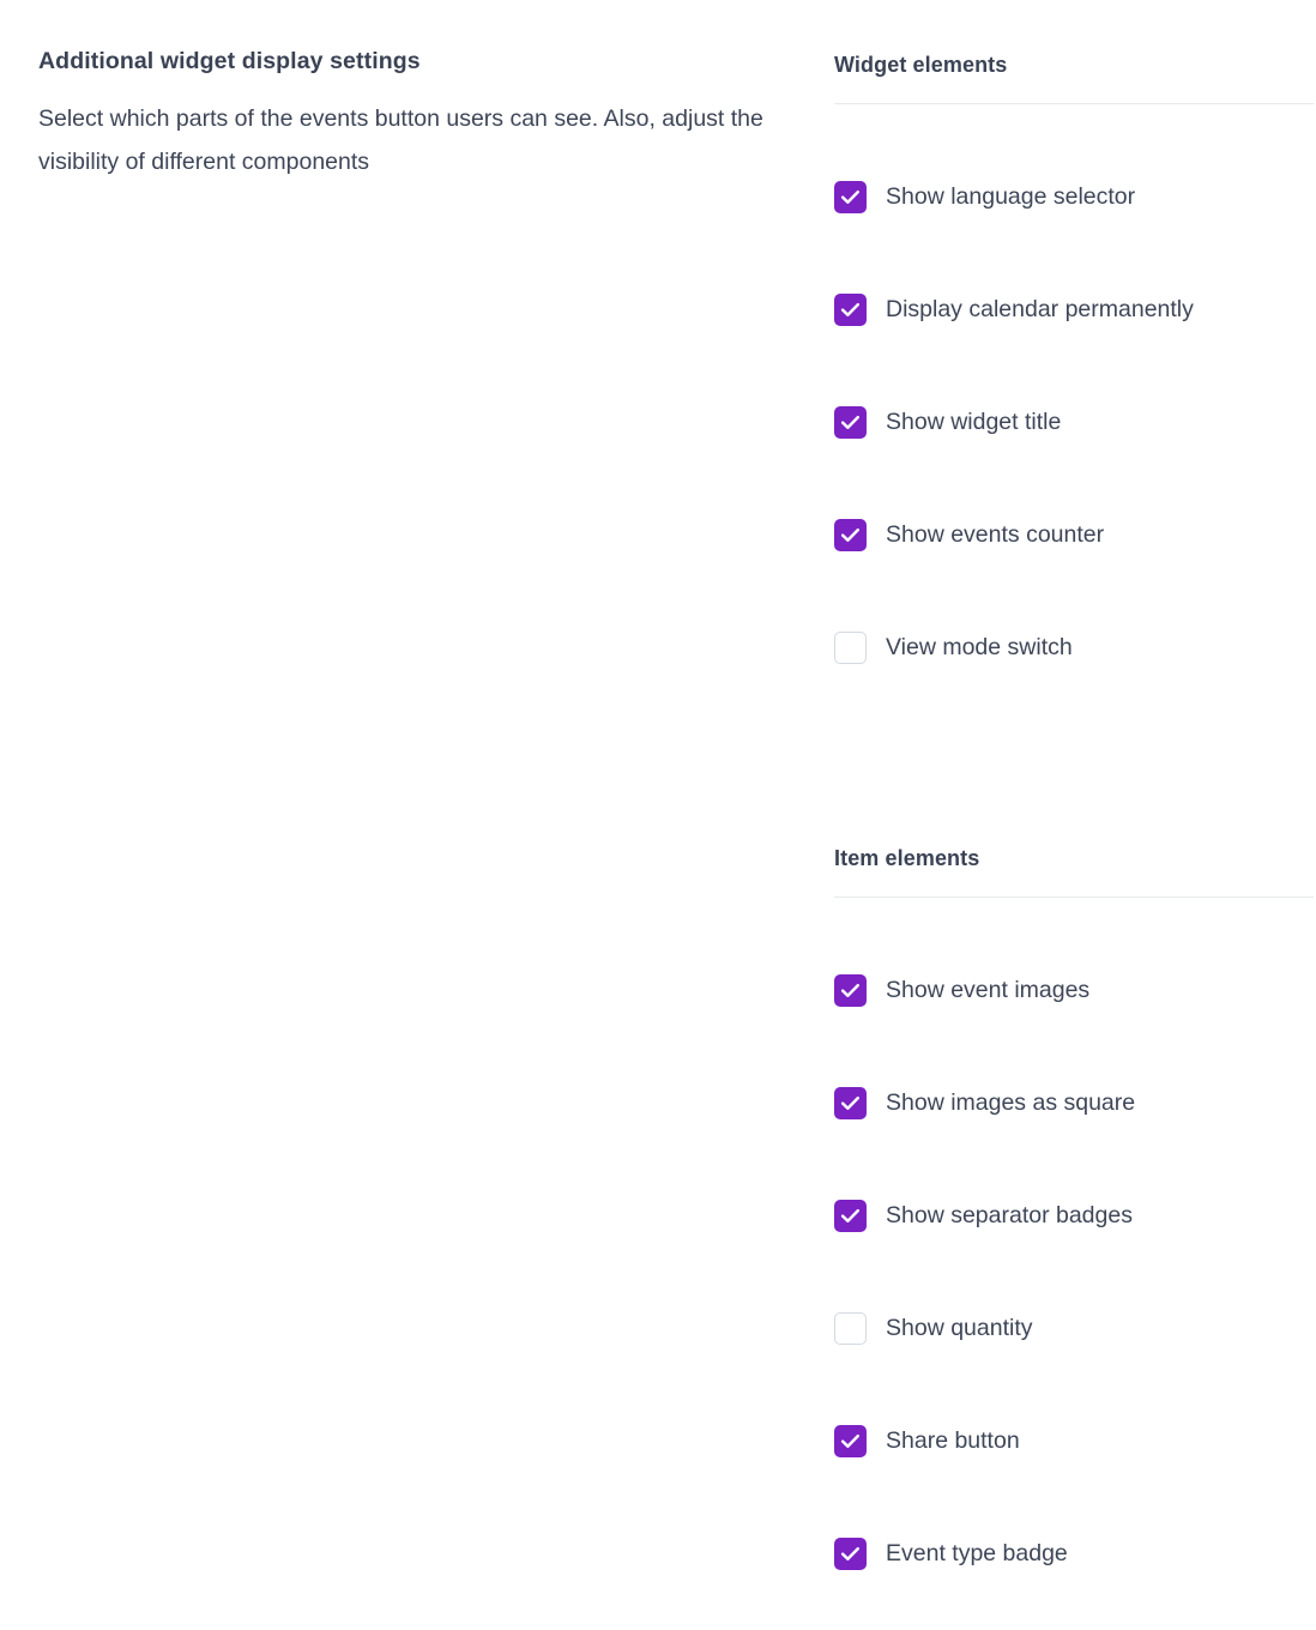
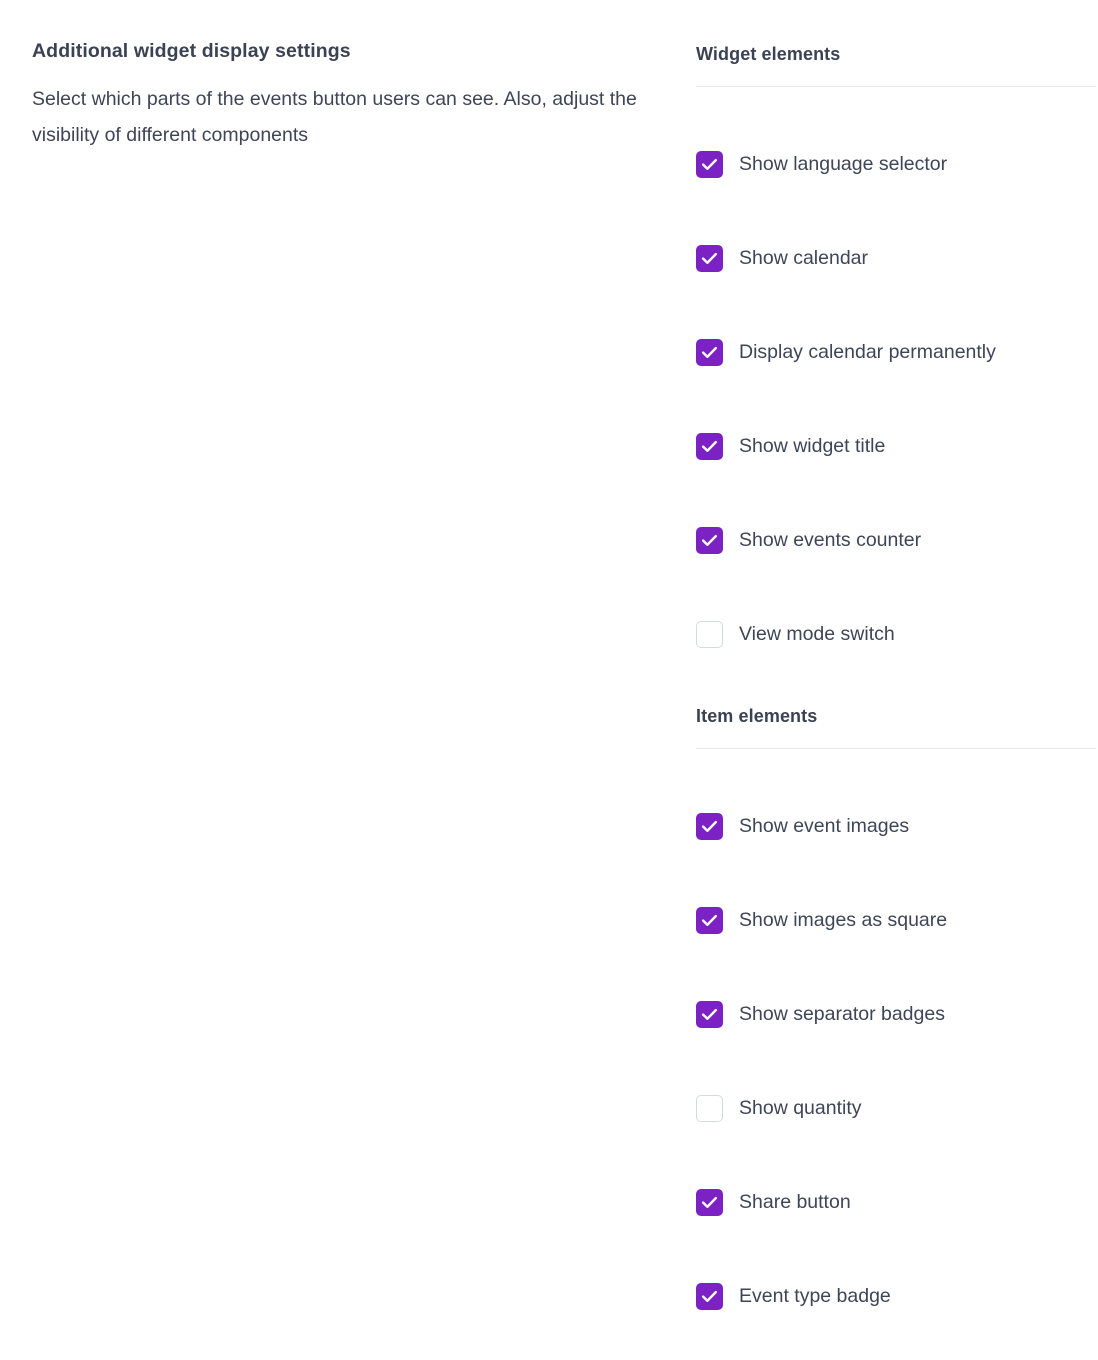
  Additional widget display settings
  Select which parts of the events button users can see. Also, adjust the visibility of different components
  Widget elements
  Show language selector
+ Show calendar
  Display calendar permanently
  Show widget title
  Show events counter
  View mode switch
  Item elements
  Show event images
  Show images as square
  Show separator badges
  Show quantity
  Share button
  Event type badge
